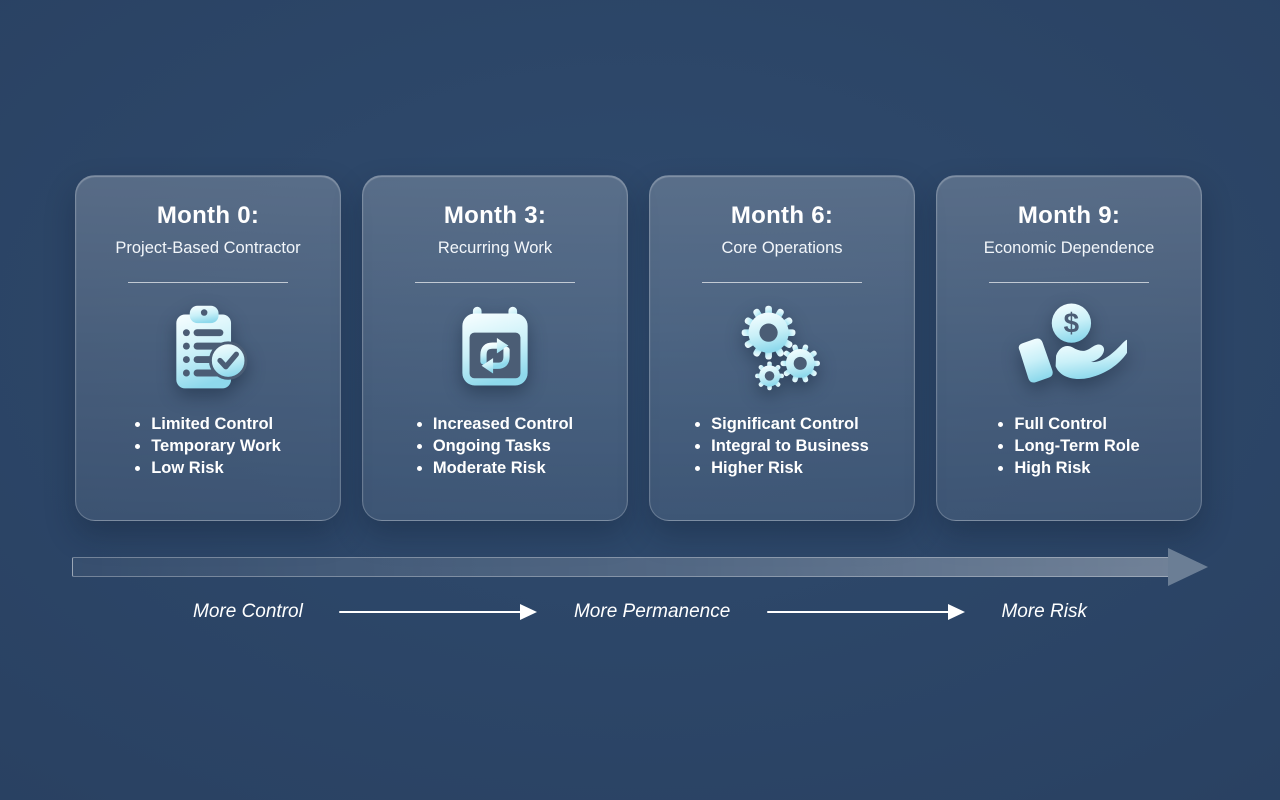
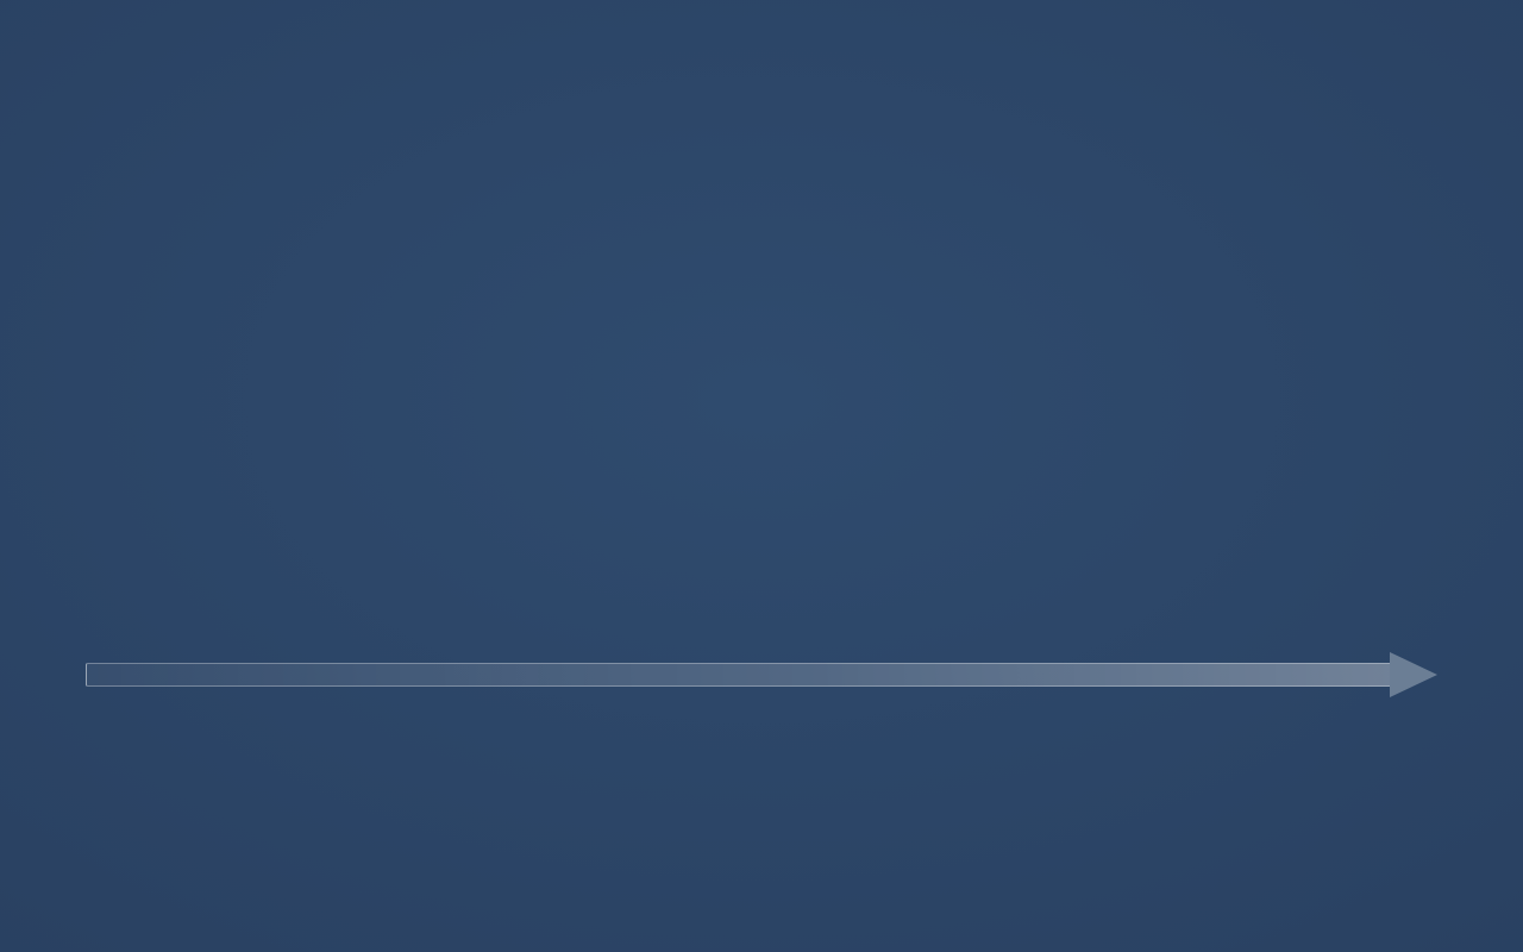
- Month 0:
- Project-Based Contractor
- Limited Control
- Temporary Work
- Low Risk
- Month 3:
- Recurring Work
- Increased Control
- Ongoing Tasks
- Moderate Risk
- Month 6:
- Core Operations
- Significant Control
- Integral to Business
- Higher Risk
- Month 9:
- Economic Dependence
- $
- Full Control
- Long-Term Role
- High Risk
- More Control
- More Permanence
- More Risk
